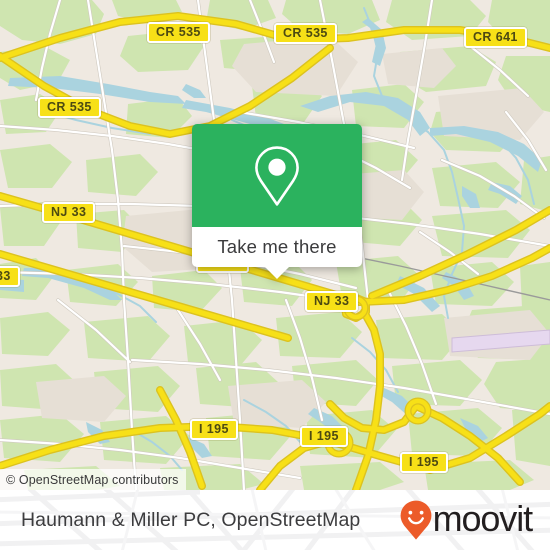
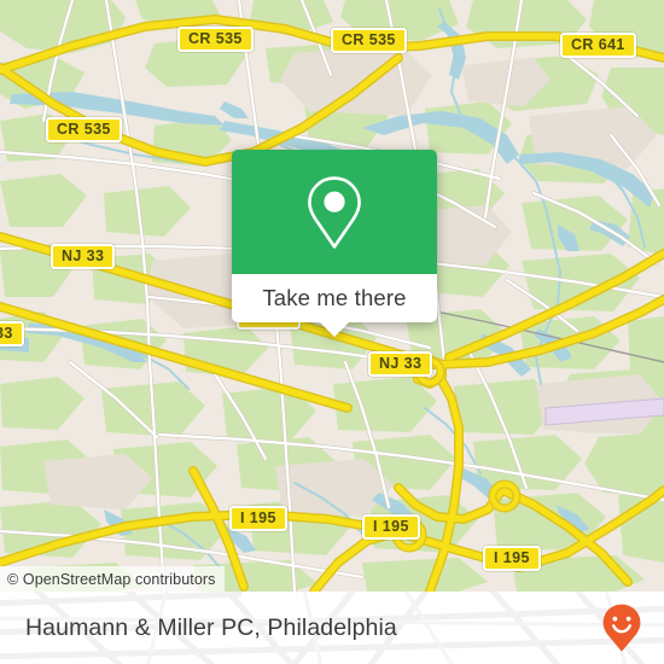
  CR 535
  CR 535
  CR 641
  CR 535
  NJ 33
  NJ 33
  I 195
  I 195
  I 195
  Take me there
  © OpenStreetMap contributors
- Haumann & Miller PC, OpenStreetMap
+ Haumann & Miller PC, Philadelphia
- moovit
